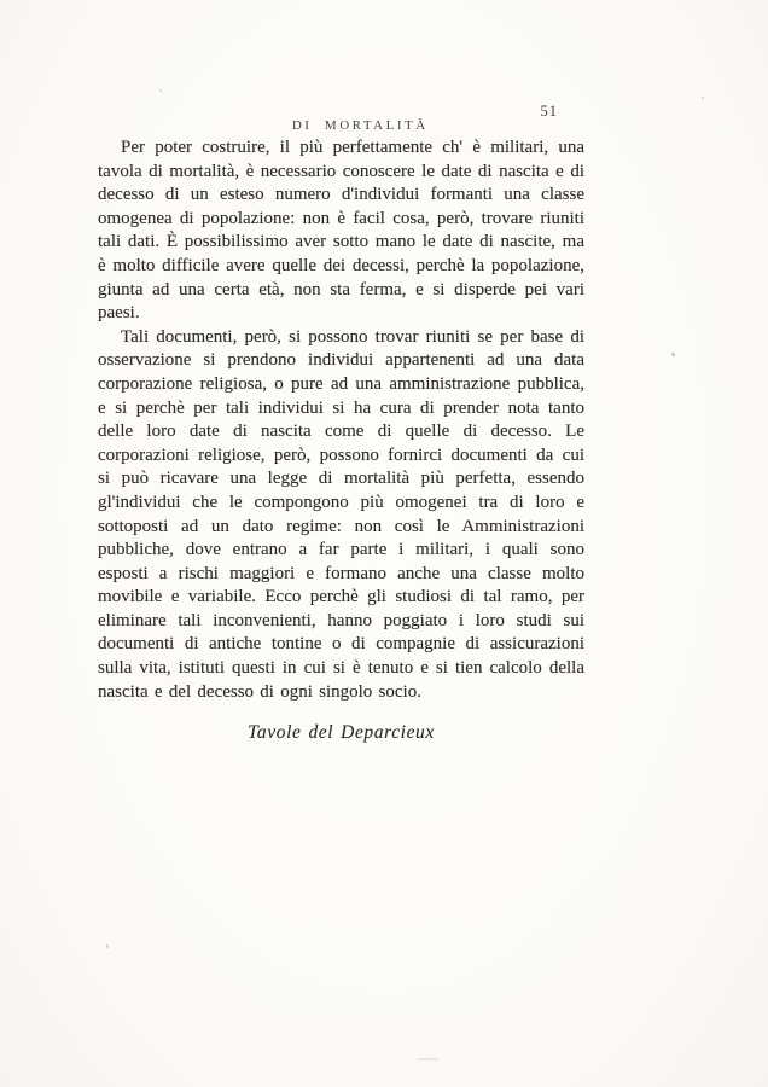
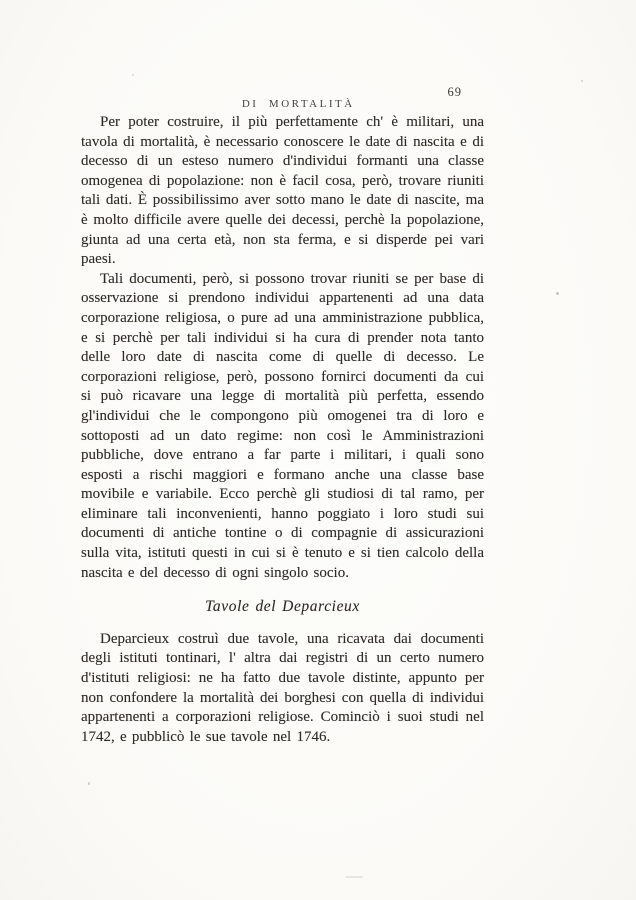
  DI MORTALITÀ
- 51
+ 69
  Per poter costruire, il più perfettamente ch' è militari, una tavola di mortalità, è necessario conoscere le date di nascita e di decesso di un esteso numero d'individui formanti una classe omogenea di popolazione: non è facil cosa, però, trovare riuniti tali dati. È possibilissimo aver sotto mano le date di nascite, ma è molto difficile avere quelle dei decessi, perchè la popolazione, giunta ad una certa età, non sta ferma, e si disperde pei vari paesi.
- Tali documenti, però, si possono trovar riuniti se per base di osservazione si prendono individui appartenenti ad una data corporazione religiosa, o pure ad una amministrazione pubblica, e si perchè per tali individui si ha cura di prender nota tanto delle loro date di nascita come di quelle di decesso. Le corporazioni religiose, però, possono fornirci documenti da cui si può ricavare una legge di mortalità più perfetta, essendo gl'individui che le compongono più omogenei tra di loro e sottoposti ad un dato regime: non così le Amministrazioni pubbliche, dove entrano a far parte i militari, i quali sono esposti a rischi maggiori e formano anche una classe molto movibile e variabile. Ecco perchè gli studiosi di tal ramo, per eliminare tali inconvenienti, hanno poggiato i loro studi sui documenti di antiche tontine o di compagnie di assicurazioni sulla vita, istituti questi in cui si è tenuto e si tien calcolo della nascita e del decesso di ogni singolo socio.
+ Tali documenti, però, si possono trovar riuniti se per base di osservazione si prendono individui appartenenti ad una data corporazione religiosa, o pure ad una amministrazione pubblica, e si perchè per tali individui si ha cura di prender nota tanto delle loro date di nascita come di quelle di decesso. Le corporazioni religiose, però, possono fornirci documenti da cui si può ricavare una legge di mortalità più perfetta, essendo gl'individui che le compongono più omogenei tra di loro e sottoposti ad un dato regime: non così le Amministrazioni pubbliche, dove entrano a far parte i militari, i quali sono esposti a rischi maggiori e formano anche una classe base movibile e variabile. Ecco perchè gli studiosi di tal ramo, per eliminare tali inconvenienti, hanno poggiato i loro studi sui documenti di antiche tontine o di compagnie di assicurazioni sulla vita, istituti questi in cui si è tenuto e si tien calcolo della nascita e del decesso di ogni singolo socio.
  Tavole del Deparcieux
+ Deparcieux costruì due tavole, una ricavata dai documenti degli istituti tontinari, l' altra dai registri di un certo numero d'istituti religiosi: ne ha fatto due tavole distinte, appunto per non confondere la mortalità dei borghesi con quella di individui appartenenti a corporazioni religiose. Cominciò i suoi studi nel 1742, e pubblicò le sue tavole nel 1746.
